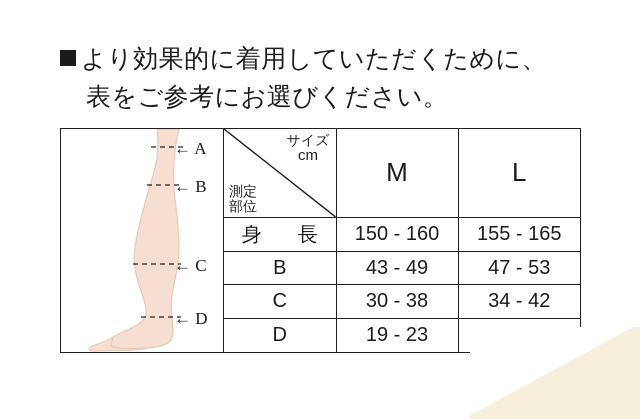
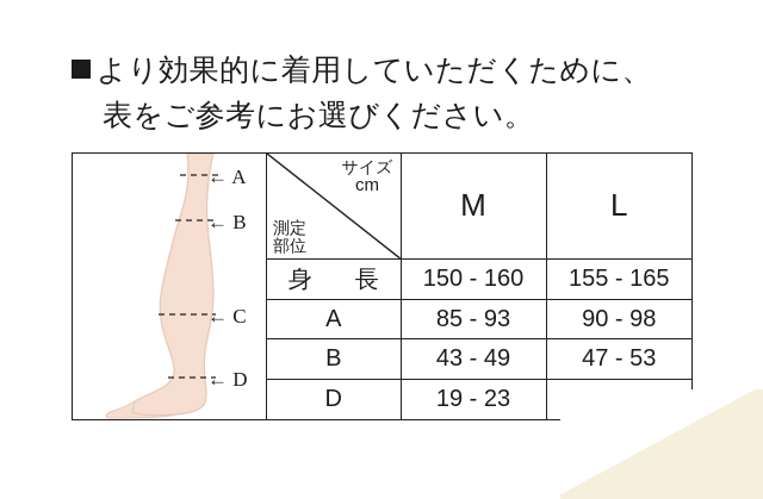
  より効果的に着用していただくために、
  表をご参考にお選びください。
  ← A
  ← B
  ← C
  ← D
  サイズ cm 測定 部位	M	L
  身 長	150 - 160	155 - 165
+ A	85 - 93	90 - 98
  B	43 - 49	47 - 53
- C	30 - 38	34 - 42
